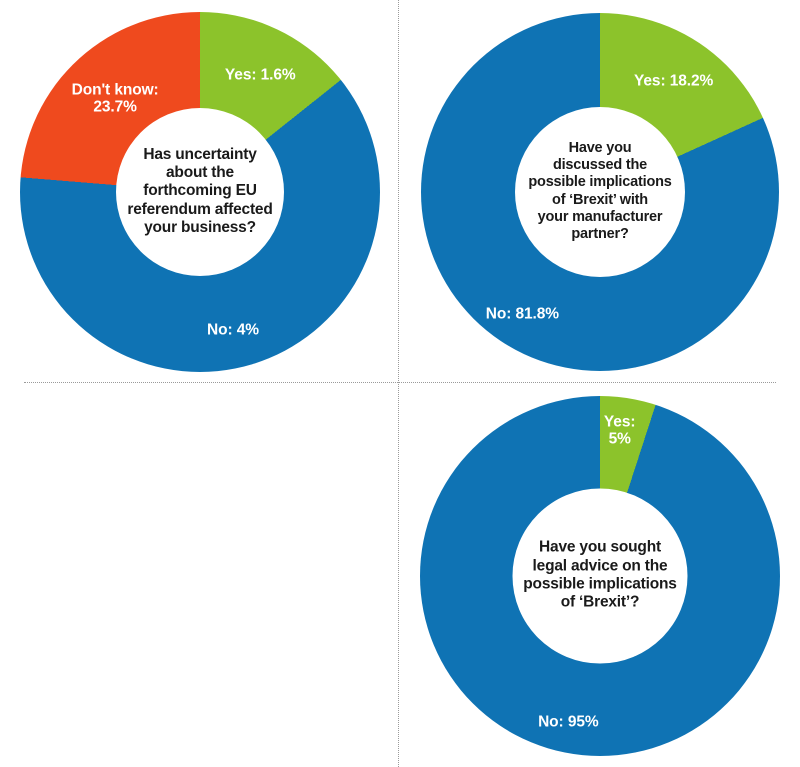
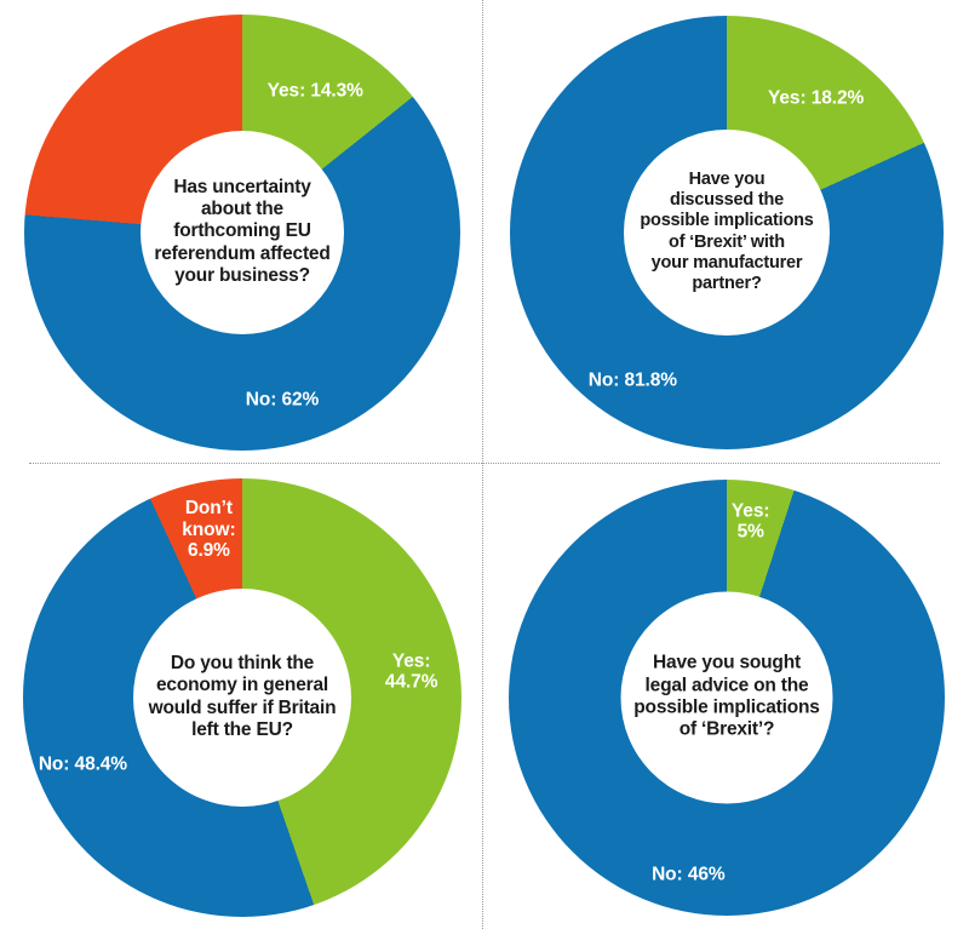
  Has uncertainty
  about the
  forthcoming EU
  referendum affected
  your business?
- Yes: 1.6%
+ Yes: 14.3%
- No: 4%
+ No: 62%
- Don't know:
- 23.7%
  Have you
  discussed the
  possible implications
  of ‘Brexit’ with
  your manufacturer
  partner?
  Yes: 18.2%
  No: 81.8%
+ Do you think the
+ economy in general
+ would suffer if Britain
+ left the EU?
+ Yes: 44.7%
+ No: 48.4%
+ Don’t
+ know:
+ 6.9%
  Have you sought
  legal advice on the
  possible implications
  of ‘Brexit’?
  Yes:
  5%
- No: 95%
+ No: 46%
